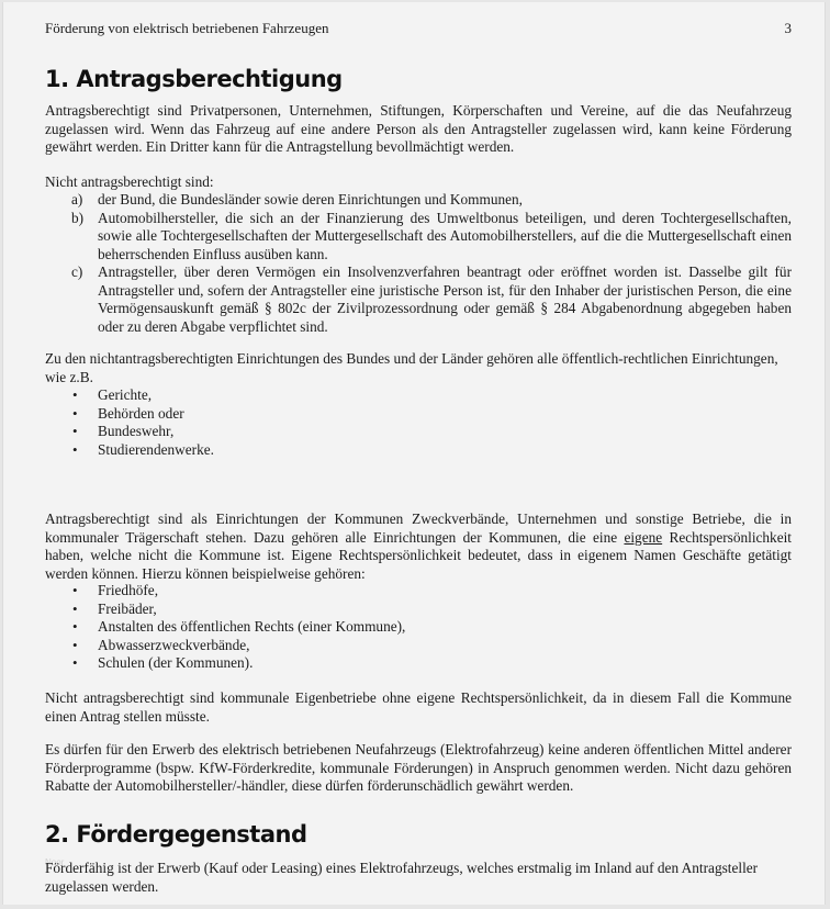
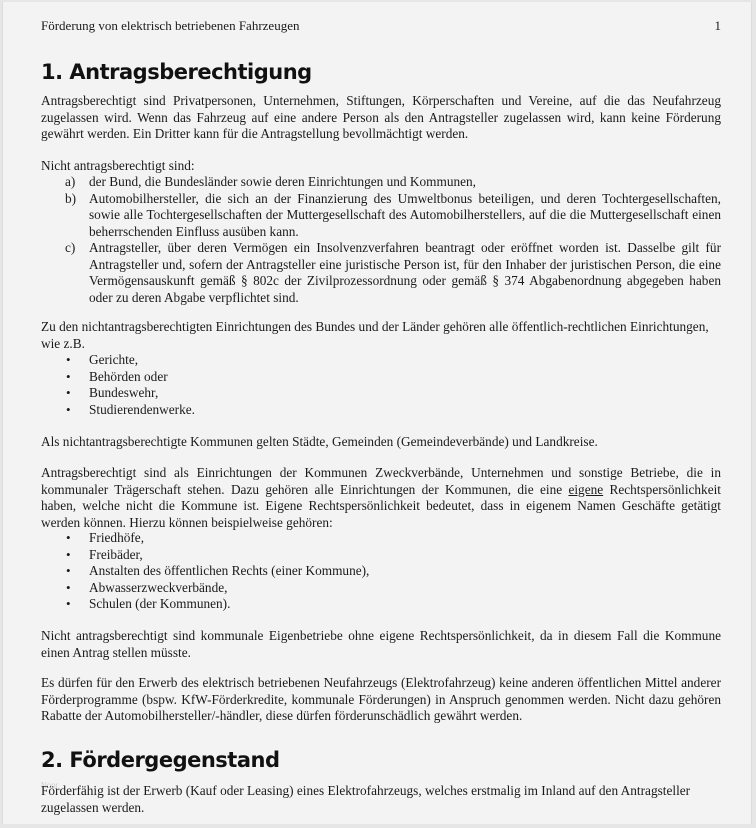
  Förderung von elektrisch betriebenen Fahrzeugen
- 3
+ 1
  1. Antragsberechtigung
  Antragsberechtigt sind Privatpersonen, Unternehmen, Stiftungen, Körperschaften und Vereine, auf die das Neufahrzeug zugelassen wird. Wenn das Fahrzeug auf eine andere Person als den Antragsteller zugelassen wird, kann keine Förderung gewährt werden. Ein Dritter kann für die Antragstellung bevollmächtigt werden.
  Nicht antragsberechtigt sind:
  a)
  der Bund, die Bundesländer sowie deren Einrichtungen und Kommunen,
  b)
  Automobilhersteller, die sich an der Finanzierung des Umweltbonus beteiligen, und deren Tochtergesellschaften, sowie alle Tochtergesellschaften der Muttergesellschaft des Automobilherstellers, auf die die Muttergesellschaft einen beherrschenden Einfluss ausüben kann.
  c)
- Antragsteller, über deren Vermögen ein Insolvenzverfahren beantragt oder eröffnet worden ist. Dasselbe gilt für Antragsteller und, sofern der Antragsteller eine juristische Person ist, für den Inhaber der juristischen Person, die eine Vermögensauskunft gemäß § 802c der Zivilprozessordnung oder gemäß § 284 Abgabenordnung abgegeben haben oder zu deren Abgabe verpflichtet sind.
+ Antragsteller, über deren Vermögen ein Insolvenzverfahren beantragt oder eröffnet worden ist. Dasselbe gilt für Antragsteller und, sofern der Antragsteller eine juristische Person ist, für den Inhaber der juristischen Person, die eine Vermögensauskunft gemäß § 802c der Zivilprozessordnung oder gemäß § 374 Abgabenordnung abgegeben haben oder zu deren Abgabe verpflichtet sind.
  Zu den nichtantragsberechtigten Einrichtungen des Bundes und der Länder gehören alle öffentlich-rechtlichen Einrichtungen, wie z.B.
  •
  Gerichte,
  •
  Behörden oder
  •
  Bundeswehr,
  •
  Studierendenwerke.
+ Als nichtantragsberechtigte Kommunen gelten Städte, Gemeinden (Gemeindeverbände) und Landkreise.
  Antragsberechtigt sind als Einrichtungen der Kommunen Zweckverbände, Unternehmen und sonstige Betriebe, die in kommunaler Trägerschaft stehen. Dazu gehören alle Einrichtungen der Kommunen, die eine eigene Rechtspersönlichkeit haben, welche nicht die Kommune ist. Eigene Rechtspersönlichkeit bedeutet, dass in eigenem Namen Geschäfte getätigt werden können. Hierzu können beispielweise gehören:
  •
  Friedhöfe,
  •
  Freibäder,
  •
  Anstalten des öffentlichen Rechts (einer Kommune),
  •
  Abwasserzweckverbände,
  •
  Schulen (der Kommunen).
  Nicht antragsberechtigt sind kommunale Eigenbetriebe ohne eigene Rechtspersönlichkeit, da in diesem Fall die Kommune einen Antrag stellen müsste.
  Es dürfen für den Erwerb des elektrisch betriebenen Neufahrzeugs (Elektrofahrzeug) keine anderen öffentlichen Mittel anderer Förderprogramme (bspw. KfW-Förderkredite, kommunale Förderungen) in Anspruch genommen werden. Nicht dazu gehören Rabatte der Automobilhersteller/-händler, diese dürfen förderunschädlich gewährt werden.
  2. Fördergegenstand
  Noor
  Förderfähig ist der Erwerb (Kauf oder Leasing) eines Elektrofahrzeugs, welches erstmalig im Inland auf den Antragsteller zugelassen werden.
